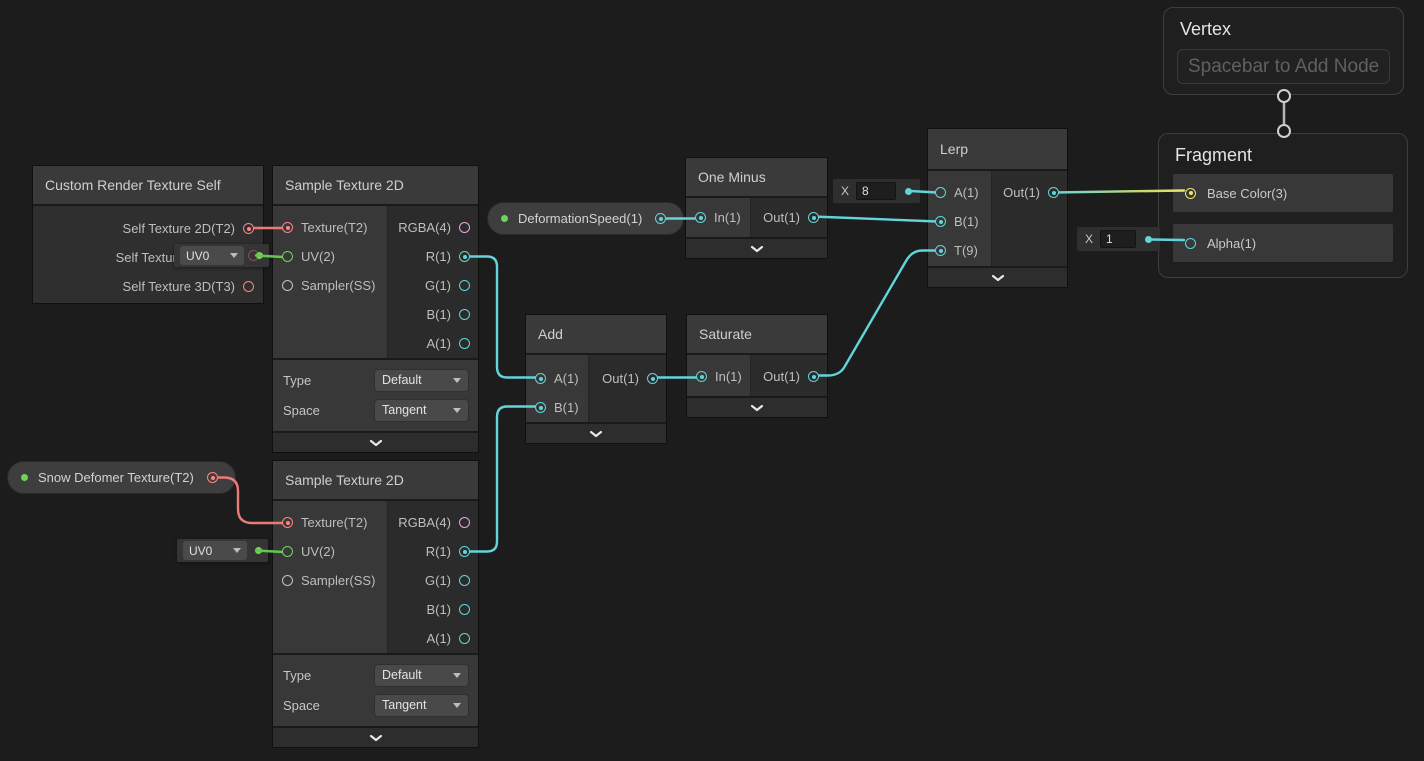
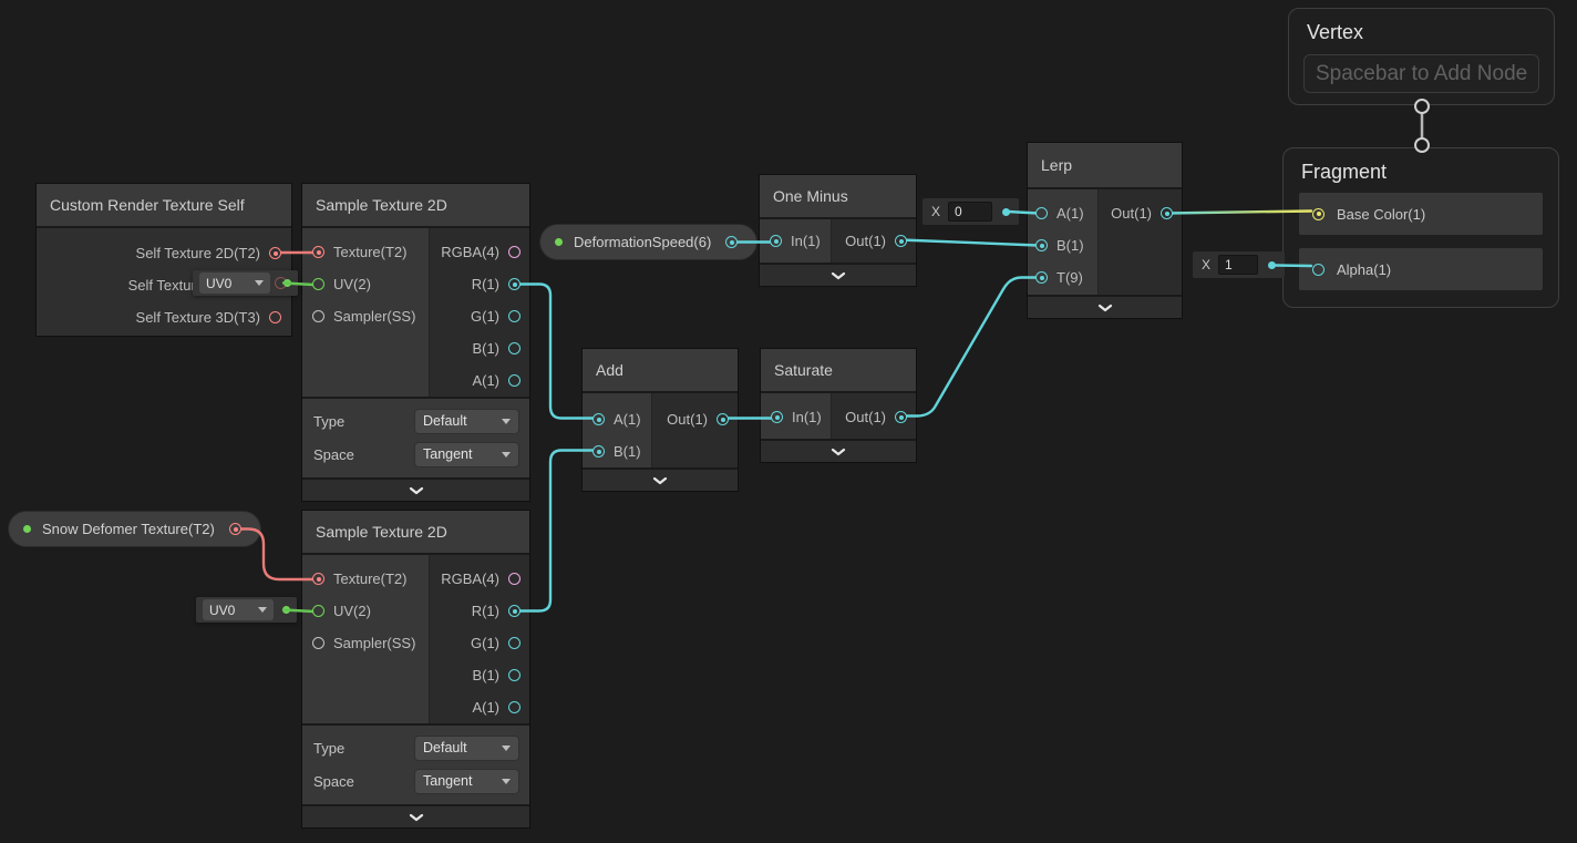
  Custom Render Texture Self
  Self Texture 2D(T2)
  Self Textu
  Self Texture 3D(T3)
  Sample Texture 2D
  Texture(T2)
  UV(2)
  Sampler(SS)
  RGBA(4)
  R(1)
  G(1)
  B(1)
  A(1)
  Type
  Default
  Space
  Tangent
  Sample Texture 2D
  Texture(T2)
  UV(2)
  Sampler(SS)
  RGBA(4)
  R(1)
  G(1)
  B(1)
  A(1)
  Type
  Default
  Space
  Tangent
  One Minus
  In(1)
  Out(1)
  Add
  A(1)
  B(1)
  Out(1)
  Saturate
  In(1)
  Out(1)
  Lerp
  A(1)
  B(1)
  T(9)
  Out(1)
  Vertex
  Spacebar to Add Node
  Fragment
- Base Color(3)
+ Base Color(1)
  Alpha(1)
  Snow Defomer Texture(T2)
- DeformationSpeed(1)
+ DeformationSpeed(6)
  UV0
  UV0
  X
- 8
+ 0
  X
  1
